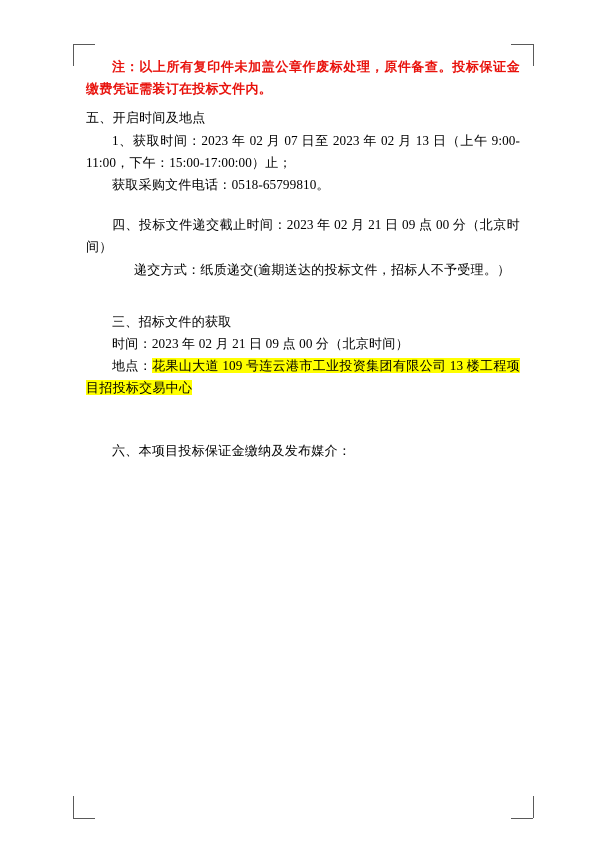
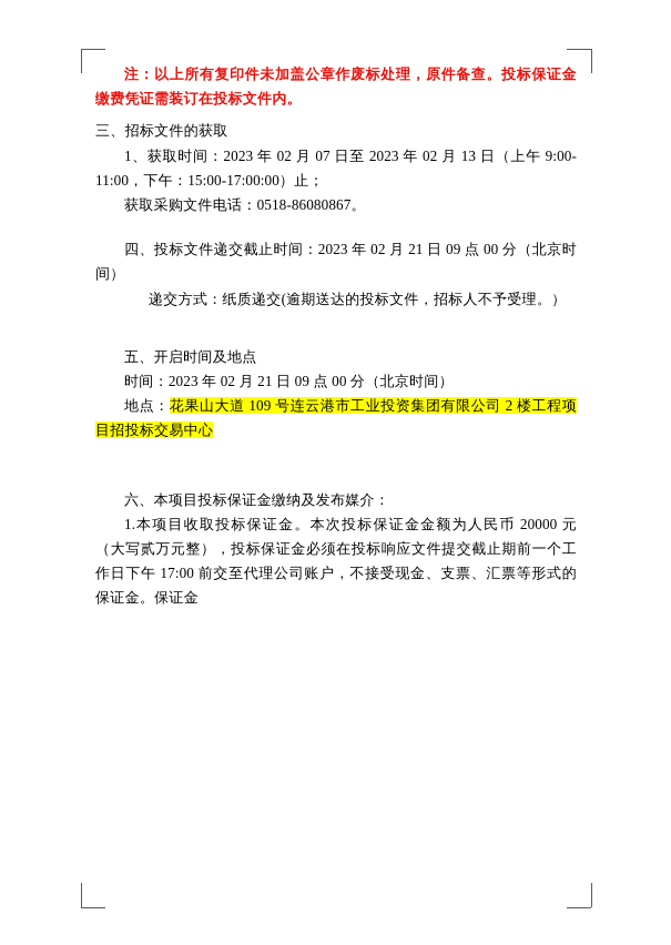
  注：以上所有复印件未加盖公章作废标处理，原件备查。投标保证金缴费凭证需装订在投标文件内。
- 五、开启时间及地点
+ 三、招标文件的获取
  1、获取时间：2023 年 02 月 07 日至 2023 年 02 月 13 日（上午 9:00-11:00，下午：15:00-17:00:00）止；
- 获取采购文件电话：0518-65799810。
+ 获取采购文件电话：0518-86080867。
  四、投标文件递交截止时间：2023 年 02 月 21 日 09 点 00 分（北京时间）
  递交方式：纸质递交(逾期送达的投标文件，招标人不予受理。）
- 三、招标文件的获取
+ 五、开启时间及地点
  时间：2023 年 02 月 21 日 09 点 00 分（北京时间）
- 地点：花果山大道 109 号连云港市工业投资集团有限公司 13 楼工程项目招投标交易中心
+ 地点：花果山大道 109 号连云港市工业投资集团有限公司 2 楼工程项目招投标交易中心
  六、本项目投标保证金缴纳及发布媒介：
+ 1.本项目收取投标保证金。本次投标保证金金额为人民币 20000 元（大写贰万元整），投标保证金必须在投标响应文件提交截止期前一个工作日下午 17:00 前交至代理公司账户，不接受现金、支票、汇票等形式的保证金。保证金
